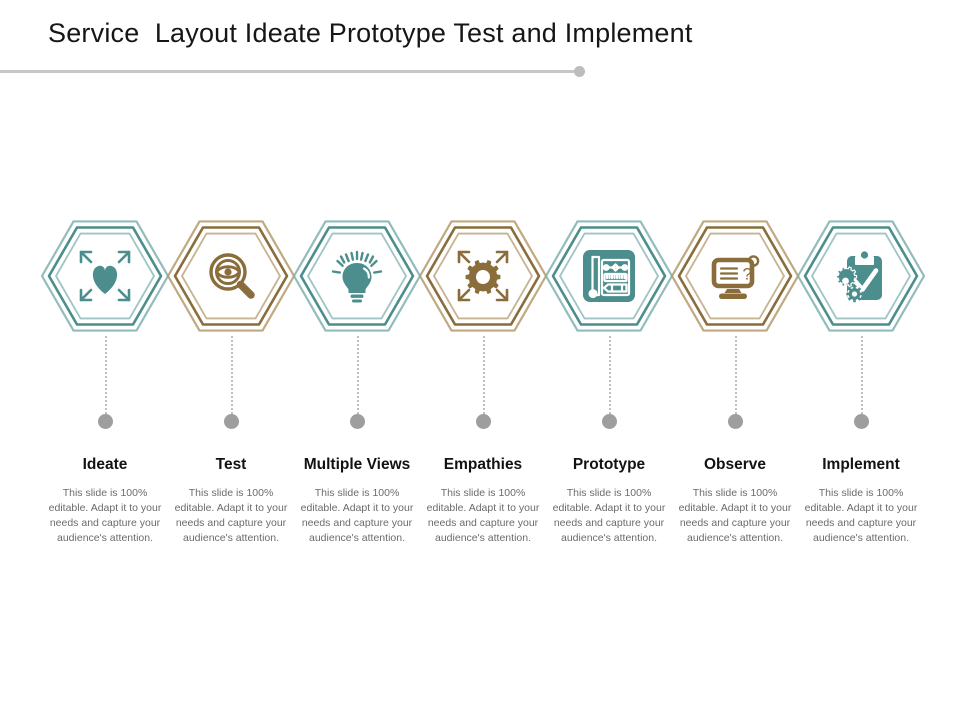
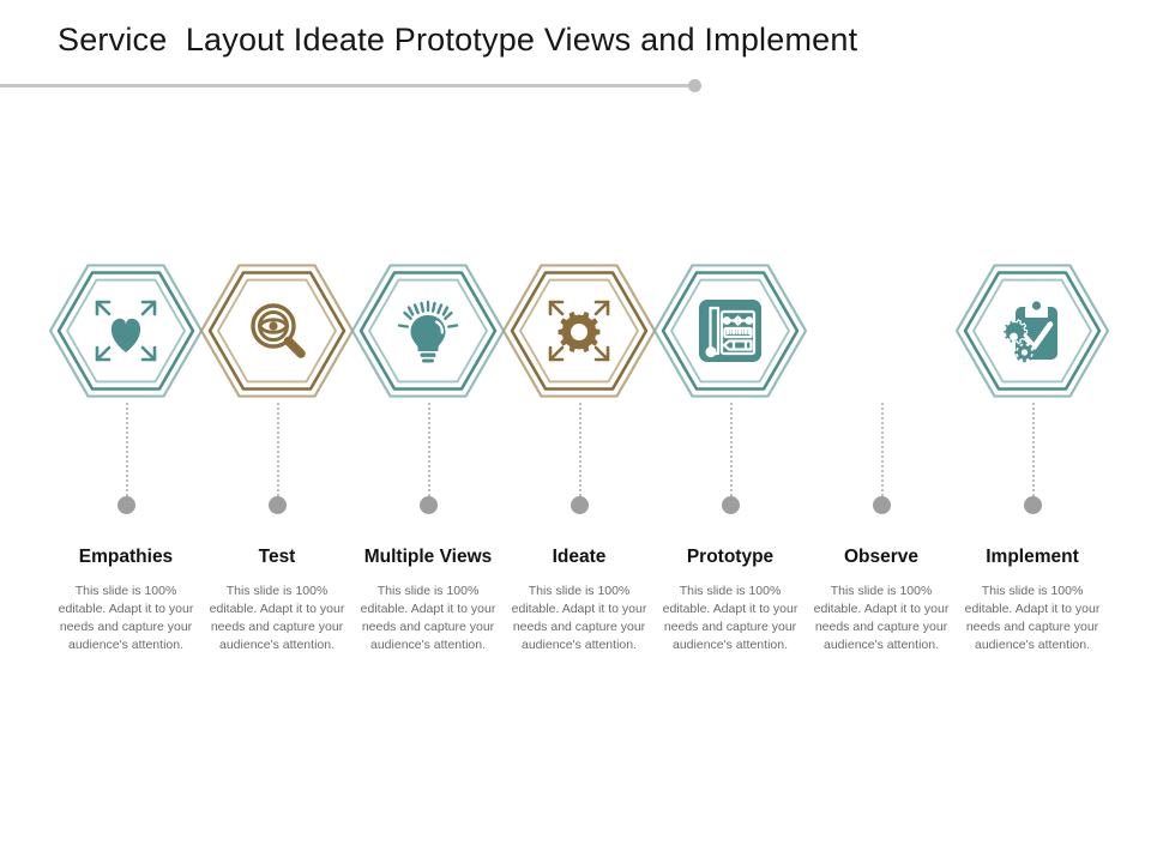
- Service Layout Ideate Prototype Test and Implement
+ Service Layout Ideate Prototype Views and Implement
- Ideate
+ Empathies
  This slide is 100% editable. Adapt it to your needs and capture your audience's attention.
  Test
  This slide is 100% editable. Adapt it to your needs and capture your audience's attention.
  Multiple Views
  This slide is 100% editable. Adapt it to your needs and capture your audience's attention.
- Empathies
+ Ideate
  This slide is 100% editable. Adapt it to your needs and capture your audience's attention.
  Prototype
  This slide is 100% editable. Adapt it to your needs and capture your audience's attention.
- ?
  Observe
  This slide is 100% editable. Adapt it to your needs and capture your audience's attention.
  Implement
  This slide is 100% editable. Adapt it to your needs and capture your audience's attention.
